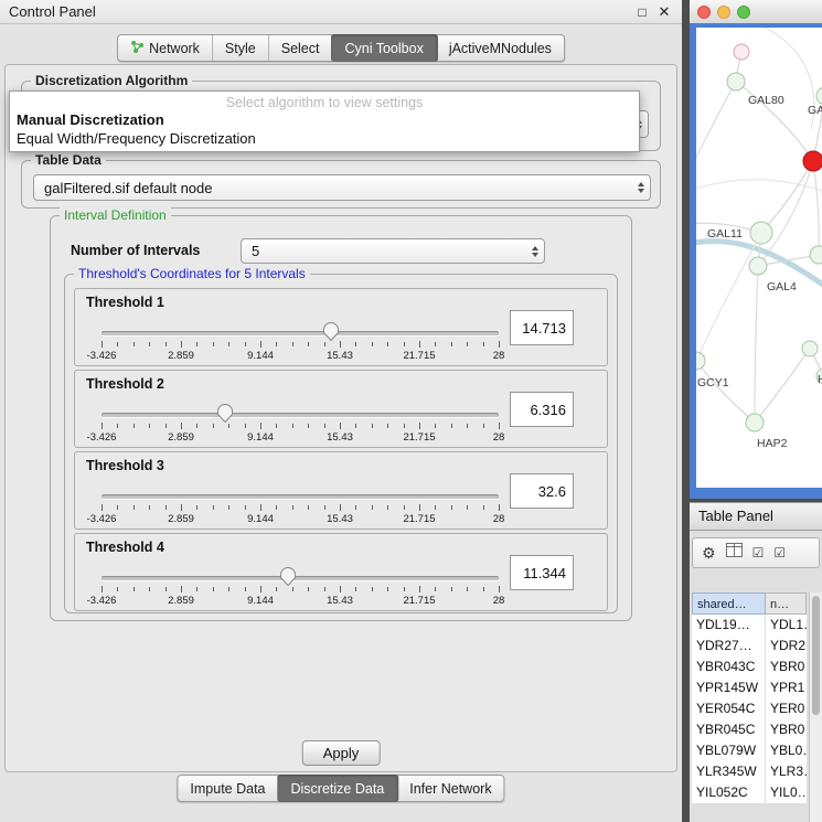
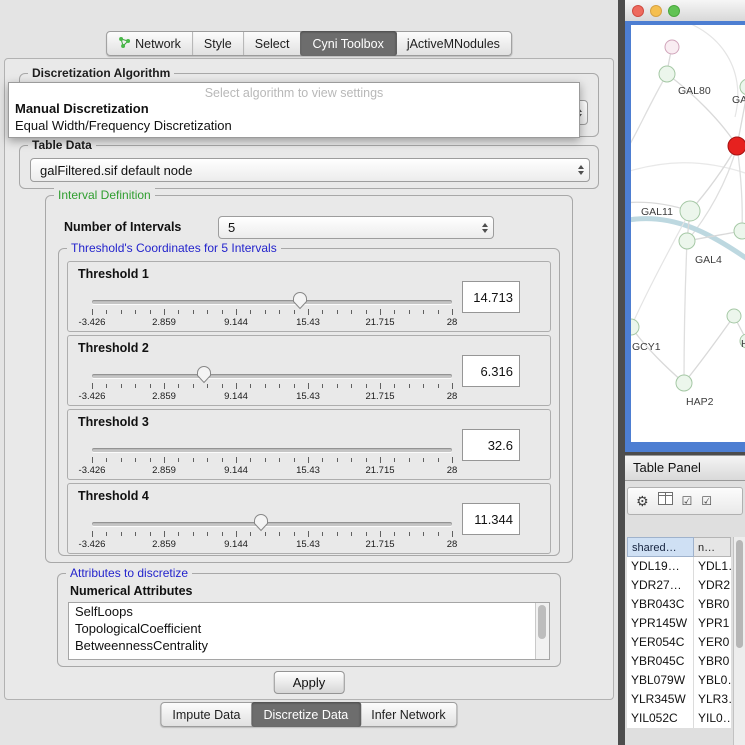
- Control Panel
- □
- ✕
  Network
  Style
  Select
  Cyni Toolbox
  jActiveMNodules
  Discretization Algorithm
  Table Data
  galFiltered.sif default node
  Interval Definition
  Number of Intervals
  5
  Threshold's Coordinates for 5 Intervals
  Threshold 1
  -3.426
  2.859
  9.144
  15.43
  21.715
  28
  14.713
  Threshold 2
  -3.426
  2.859
  9.144
  15.43
  21.715
  28
  6.316
  Threshold 3
  -3.426
  2.859
  9.144
  15.43
  21.715
  28
  32.6
  Threshold 4
  -3.426
  2.859
  9.144
  15.43
  21.715
  28
  11.344
+ Attributes to discretize
+ Numerical Attributes
+ SelfLoops
+ TopologicalCoefficient
+ BetweennessCentrality
  Apply
  Impute Data
  Discretize Data
  Infer Network
  Select algorithm to view settings
  Manual Discretization
  Equal Width/Frequency Discretization
  GAL80
  GA
  GAL11
  GAL4
  GCY1
  HAP2
  Table Panel
  ⚙
  ☑
  ☑
  shared…
  n…
  YDL19…
  YDL1
  YDR27…
  YDR2
  YBR043C
  YBR0
  YPR145W
  YPR1
  YER054C
  YER0
  YBR045C
  YBR0
  YBL079W
  YBL0
  YLR345W
  YLR3
  YIL052C
  YIL0…
